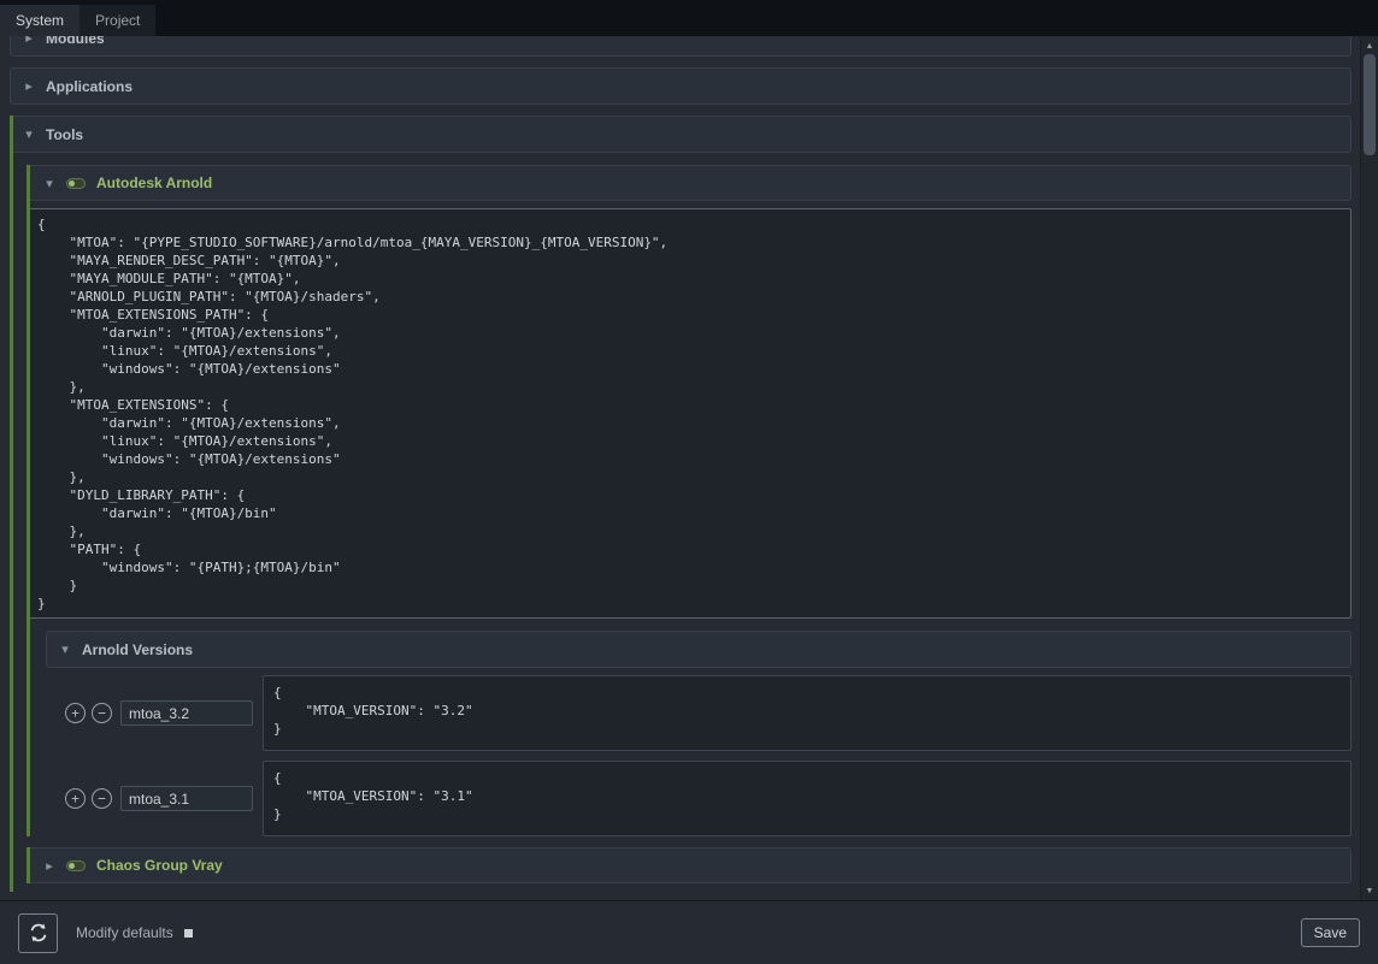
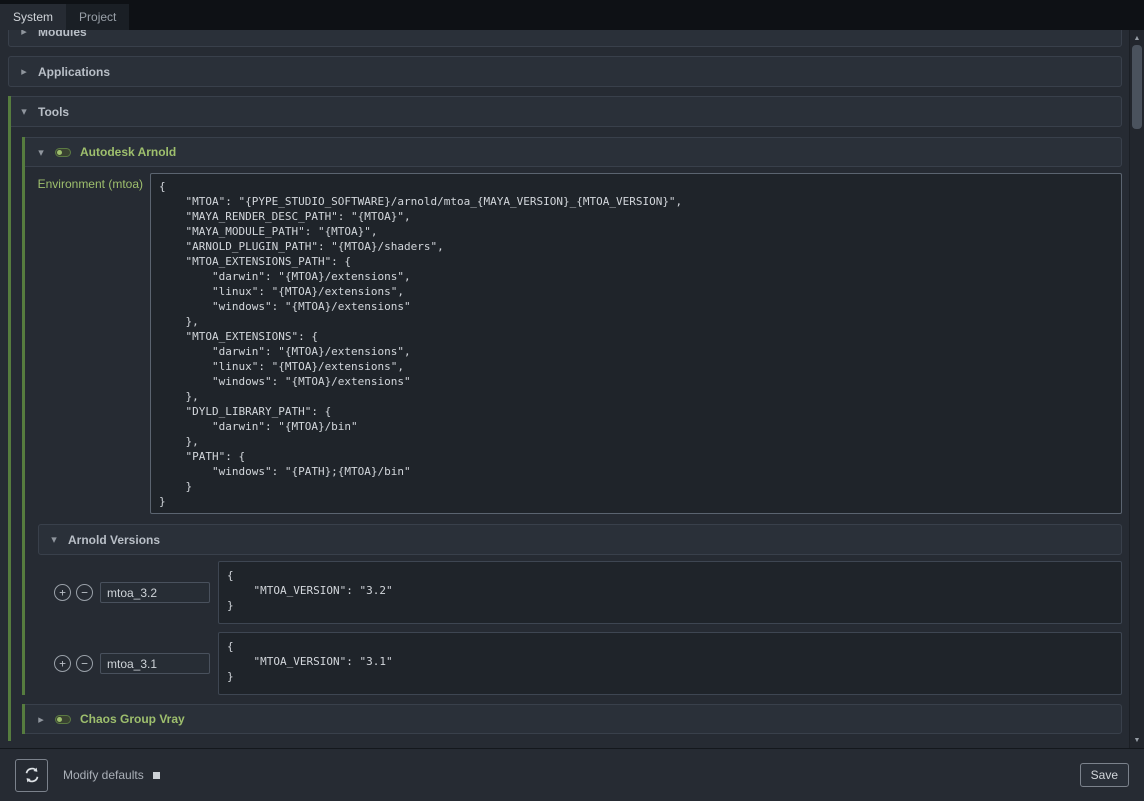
  System
  Project
  ▸
  Modules
  ▸
  Applications
  ▾
  Tools
  ▾
  Autodesk Arnold
+ Environment (mtoa)
  {
  "MTOA": "{PYPE_STUDIO_SOFTWARE}/arnold/mtoa_{MAYA_VERSION}_{MTOA_VERSION}",
  "MAYA_RENDER_DESC_PATH": "{MTOA}",
  "MAYA_MODULE_PATH": "{MTOA}",
  "ARNOLD_PLUGIN_PATH": "{MTOA}/shaders",
  "MTOA_EXTENSIONS_PATH": {
  "darwin": "{MTOA}/extensions",
  "linux": "{MTOA}/extensions",
  "windows": "{MTOA}/extensions"
  },
  "MTOA_EXTENSIONS": {
  "darwin": "{MTOA}/extensions",
  "linux": "{MTOA}/extensions",
  "windows": "{MTOA}/extensions"
  },
  "DYLD_LIBRARY_PATH": {
  "darwin": "{MTOA}/bin"
  },
  "PATH": {
  "windows": "{PATH};{MTOA}/bin"
  }
  }
  ▾
  Arnold Versions
  +
  −
  mtoa_3.2
  {
  "MTOA_VERSION": "3.2"
  }
  +
  −
  mtoa_3.1
  {
  "MTOA_VERSION": "3.1"
  }
  ▸
  Chaos Group Vray
  Modify defaults
  Save
